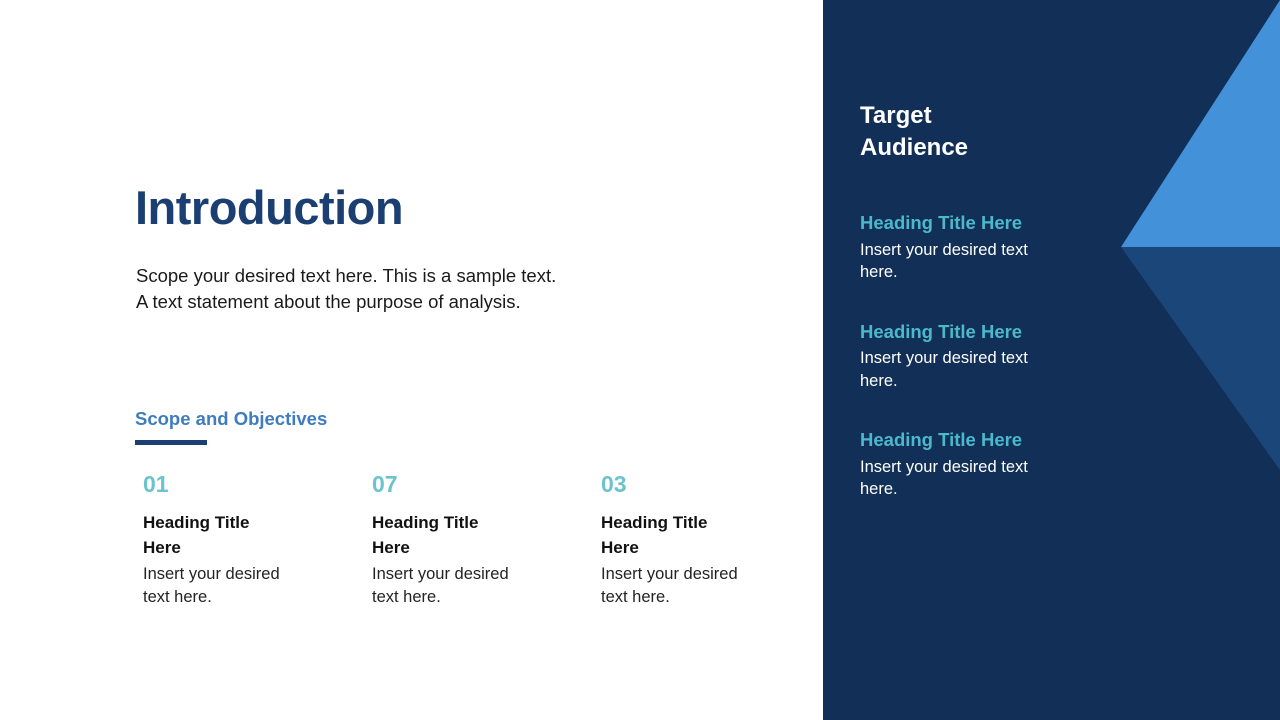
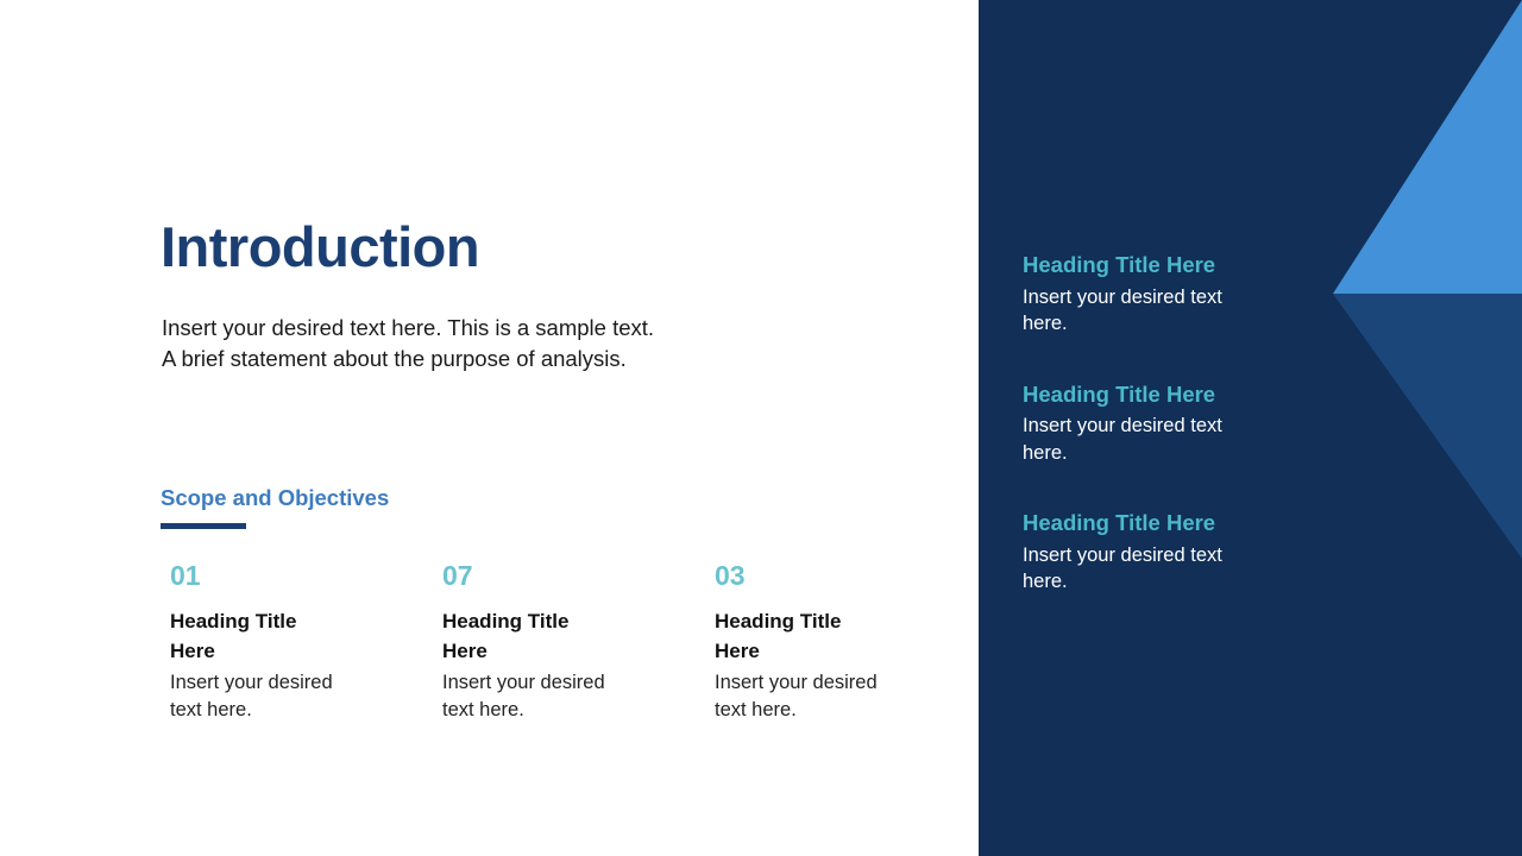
  Introduction
- Scope your desired text here. This is a sample text.
+ Insert your desired text here. This is a sample text.
- A text statement about the purpose of analysis.
+ A brief statement about the purpose of analysis.
  Scope and Objectives
  01
  Heading Title Here
  Insert your desired text here.
  07
  Heading Title Here
  Insert your desired text here.
  03
  Heading Title Here
  Insert your desired text here.
- Target
- Audience
  Heading Title Here
  Insert your desired text here.
  Heading Title Here
  Insert your desired text here.
  Heading Title Here
  Insert your desired text here.
